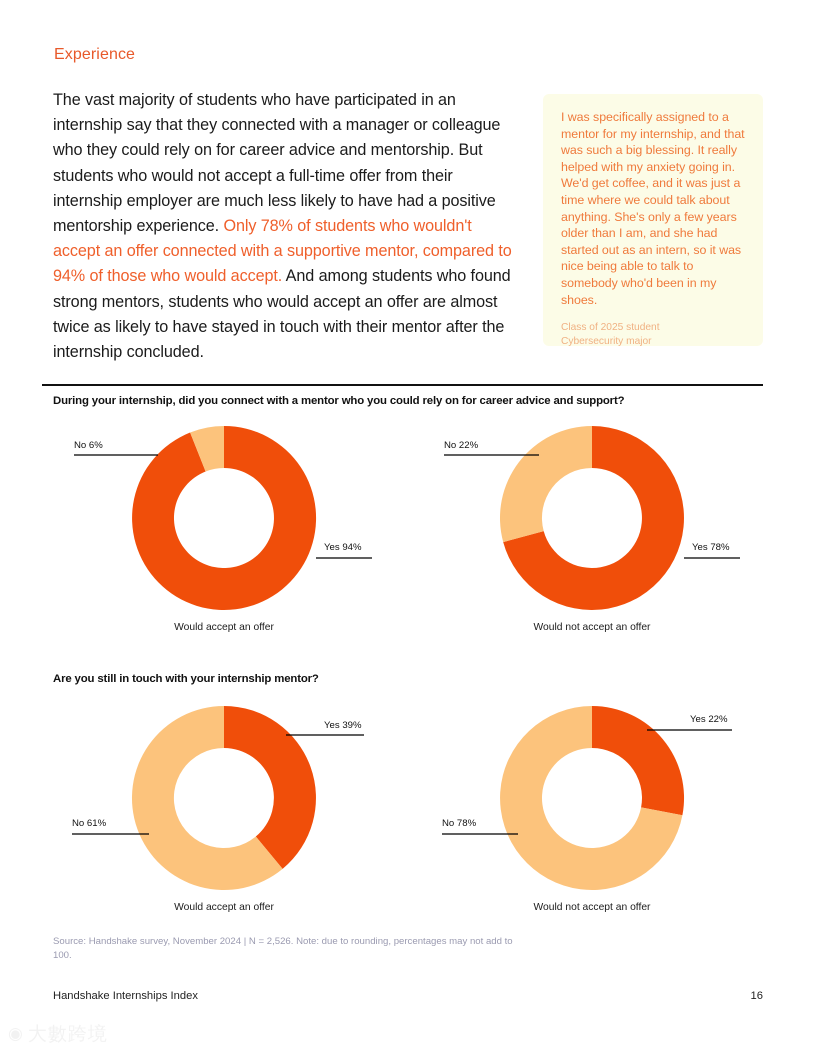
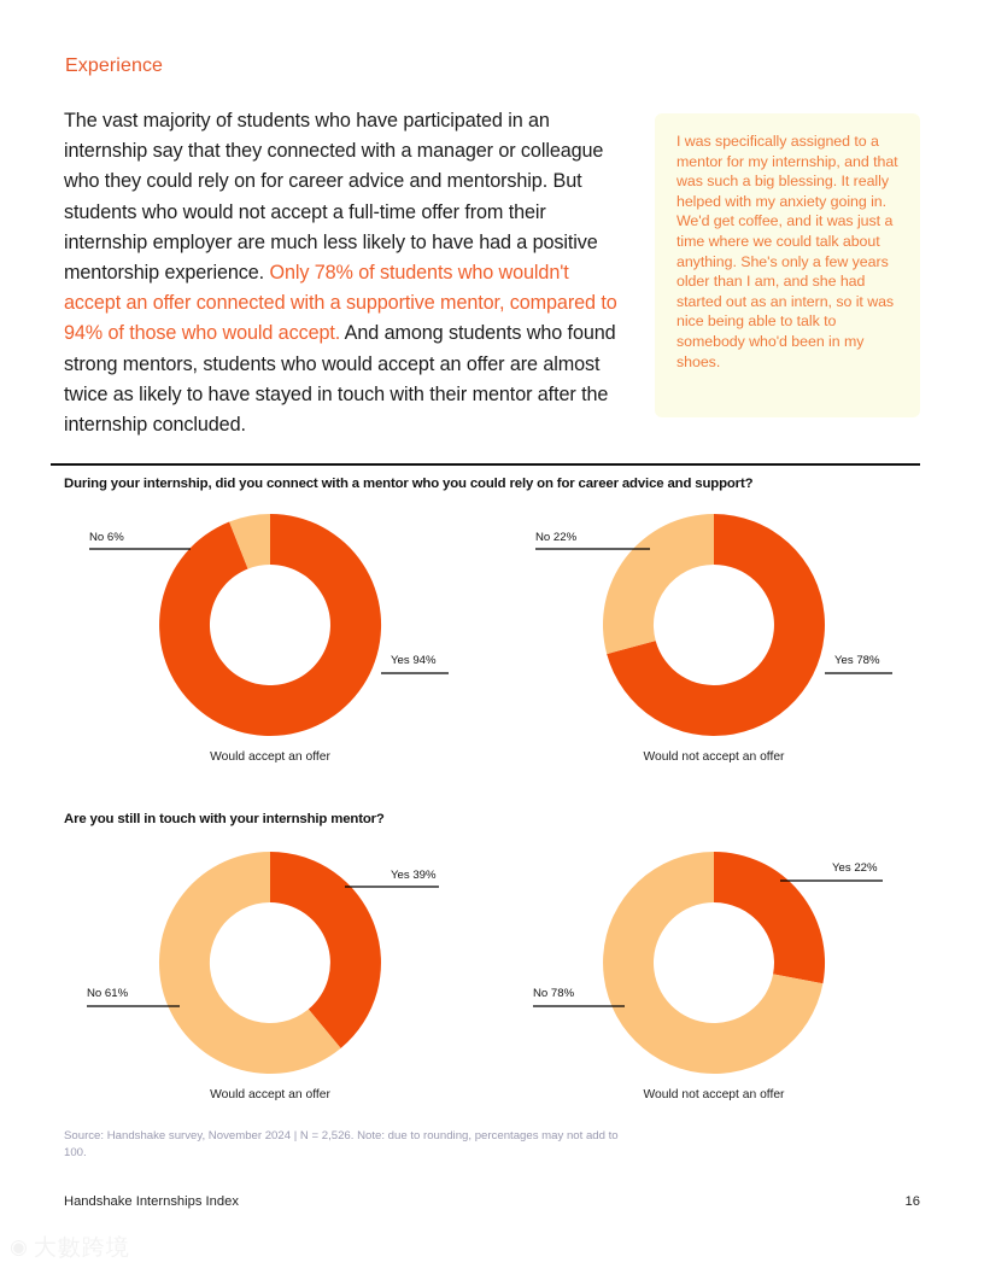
  Experience
  The vast majority of students who have participated in an internship say that they connected with a manager or colleague who they could rely on for career advice and mentorship. But students who would not accept a full-time offer from their internship employer are much less likely to have had a positive mentorship experience. Only 78% of students who wouldn't accept an offer connected with a supportive mentor, compared to 94% of those who would accept. And among students who found strong mentors, students who would accept an offer are almost twice as likely to have stayed in touch with their mentor after the internship concluded.
  I was specifically assigned to a mentor for my internship, and that was such a big blessing. It really helped with my anxiety going in. We'd get coffee, and it was just a time where we could talk about anything. She's only a few years older than I am, and she had started out as an intern, so it was nice being able to talk to somebody who'd been in my shoes.
- Class of 2025 student
- Cybersecurity major
  During your internship, did you connect with a mentor who you could rely on for career advice and support?
  Yes 94%
  No 6%
  Would accept an offer
  Yes 78%
  No 22%
  Would not accept an offer
  Are you still in touch with your internship mentor?
  Yes 39%
  No 61%
  Would accept an offer
  Yes 22%
  No 78%
  Would not accept an offer
  Source: Handshake survey, November 2024 | N = 2,526. Note: due to rounding, percentages may not add to 100.
  Handshake Internships Index
  16
